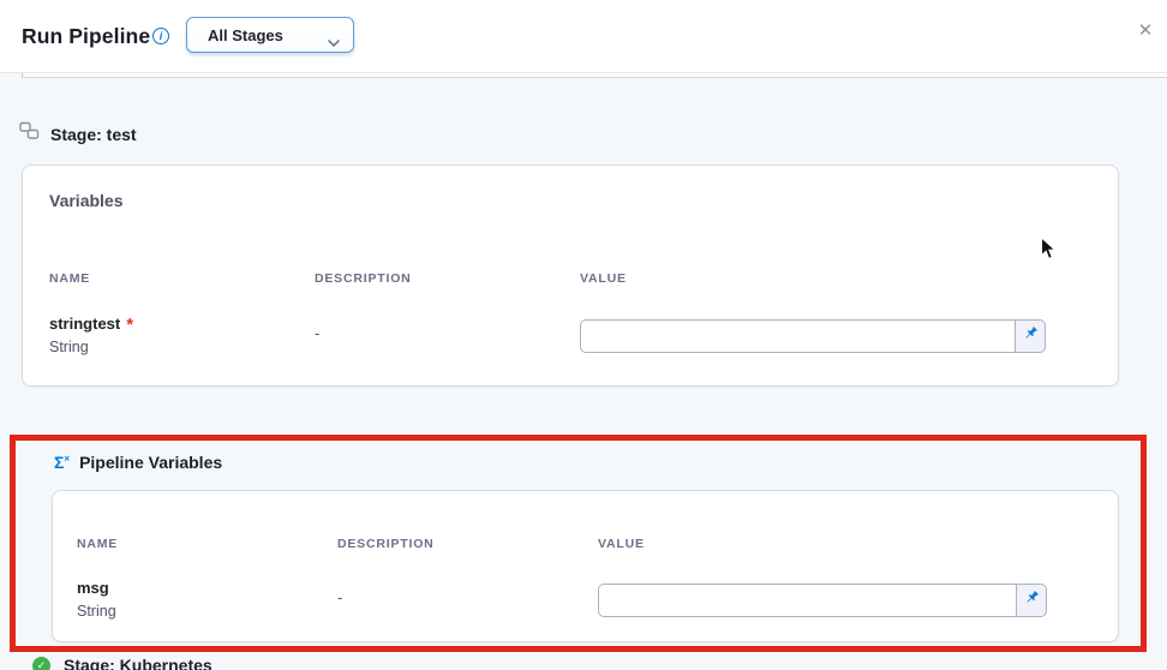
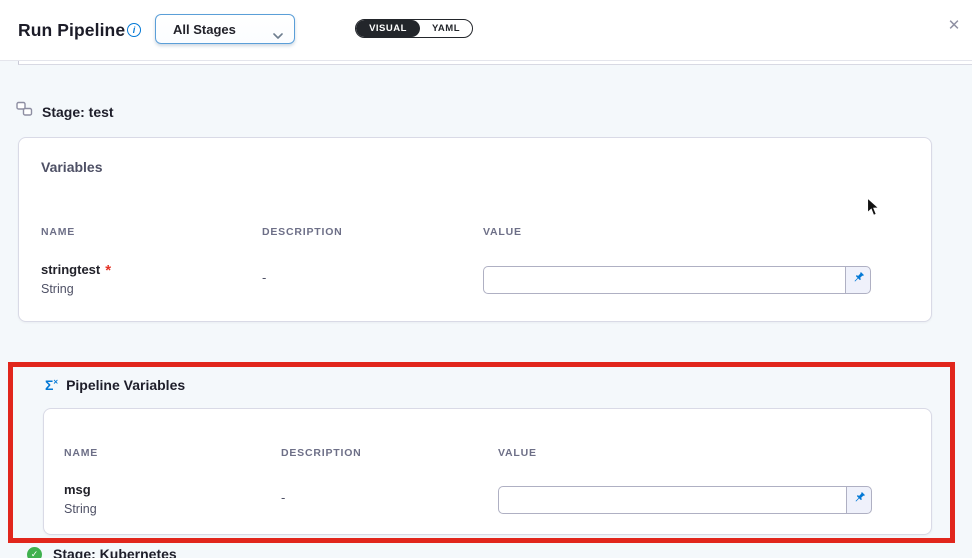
  Run Pipeline
  i
  All Stages
+ VISUAL
+ YAML
  ✕
  Stage: test
  Variables
  NAME
  DESCRIPTION
  VALUE
  stringtest *
  String
  -
  Σ×
  Pipeline Variables
  NAME
  DESCRIPTION
  VALUE
  msg
  String
  -
  ✓
  Stage: Kubernetes
